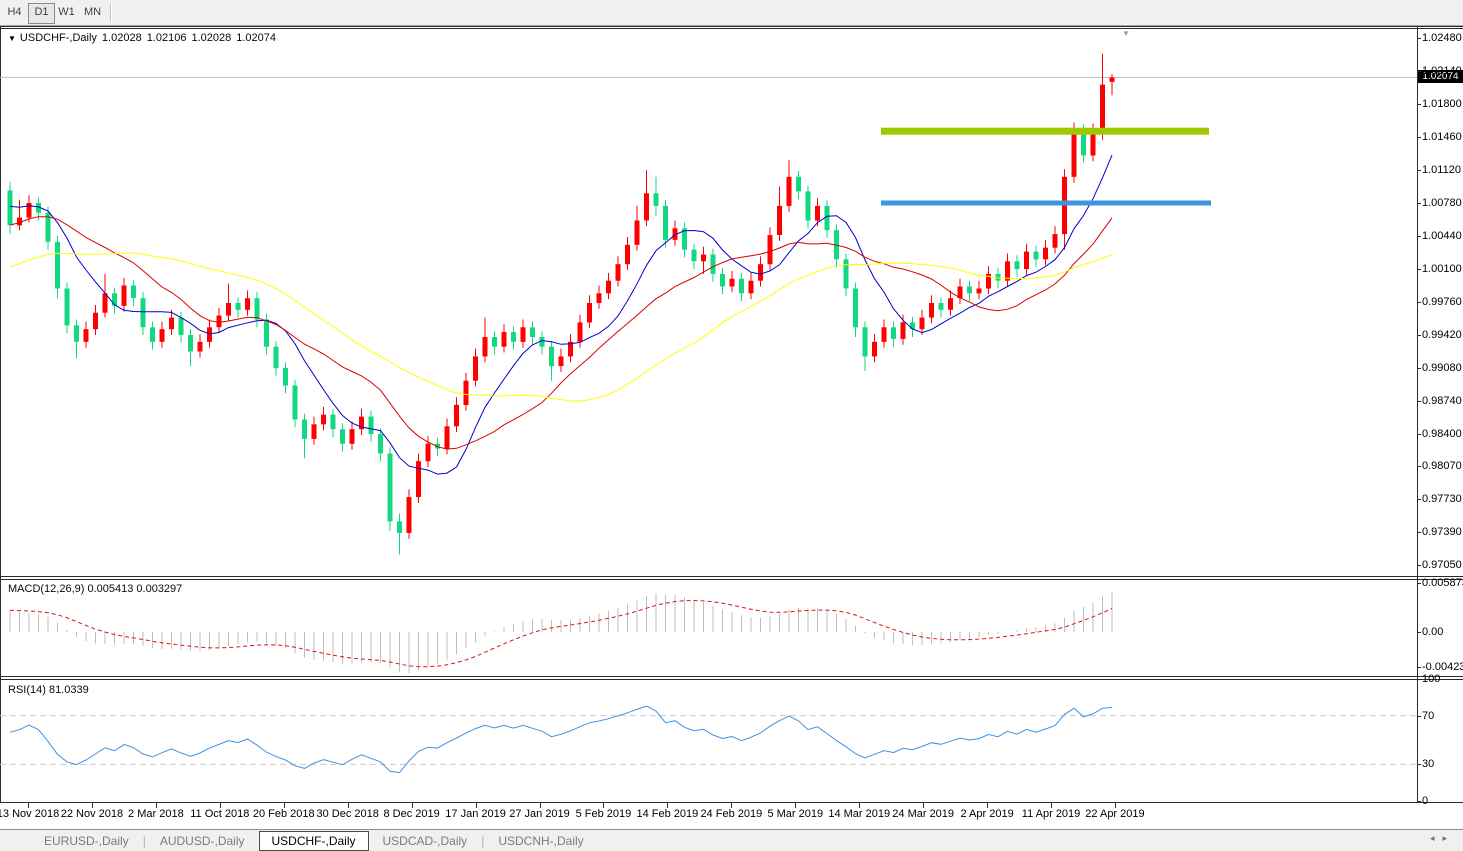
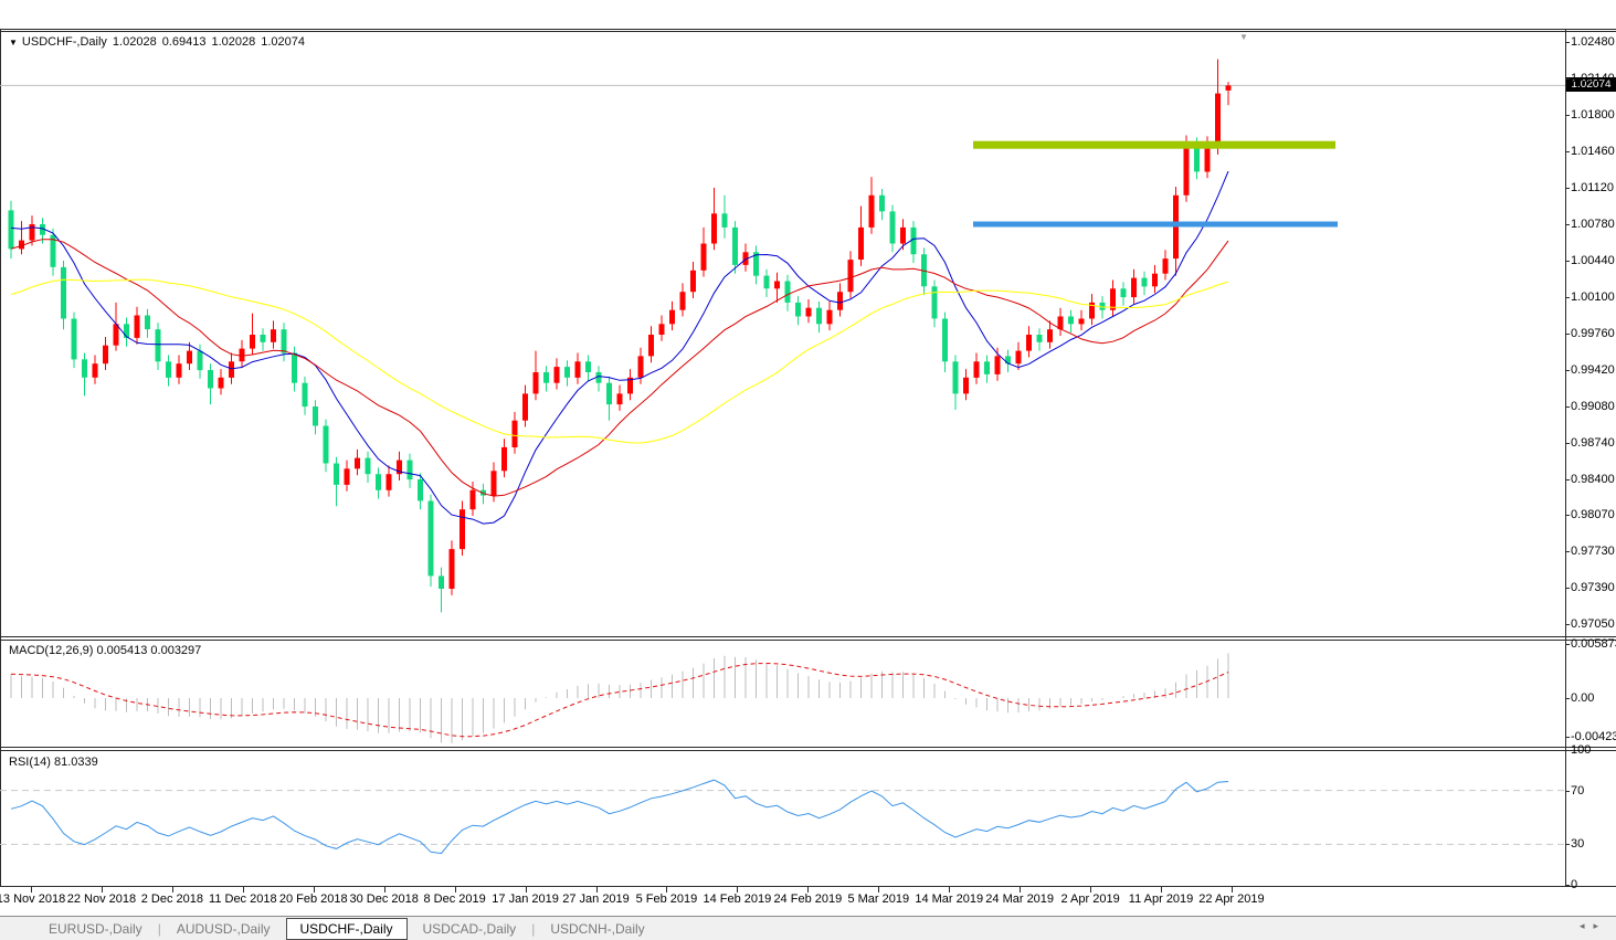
- H4
- D1
- W1
- MN
- ▼ USDCHF-,Daily 1.02028 1.02106 1.02028 1.02074
+ ▼ USDCHF-,Daily 1.02028 0.69413 1.02028 1.02074
  MACD(12,26,9) 0.005413 0.003297
  RSI(14) 81.0339
  ▼
  1.02074
  1.02480
  1.02140
  1.01800
  1.01460
  1.01120
  1.00780
  1.00440
  1.00100
  0.99760
  0.99420
  0.99080
  0.98740
  0.98400
  0.98070
  0.97730
  0.97390
  0.97050
  0.00587
  0.00
  -0.00423
  100
  70
  30
  0
  3 Nov 2018
  22 Nov 2018
- 2 Mar 2018
+ 2 Dec 2018
- 11 Oct 2018
+ 11 Dec 2018
  20 Feb 2018
  30 Dec 2018
  8 Dec 2019
  17 Jan 2019
  27 Jan 2019
  5 Feb 2019
  14 Feb 2019
  24 Feb 2019
  5 Mar 2019
  14 Mar 2019
  24 Mar 2019
  2 Apr 2019
  11 Apr 2019
  22 Apr 2019
  EURUSD-,Daily
  |
  AUDUSD-,Daily
  USDCHF-,Daily
  USDCAD-,Daily
  |
  USDCNH-,Daily
  ◂▸
